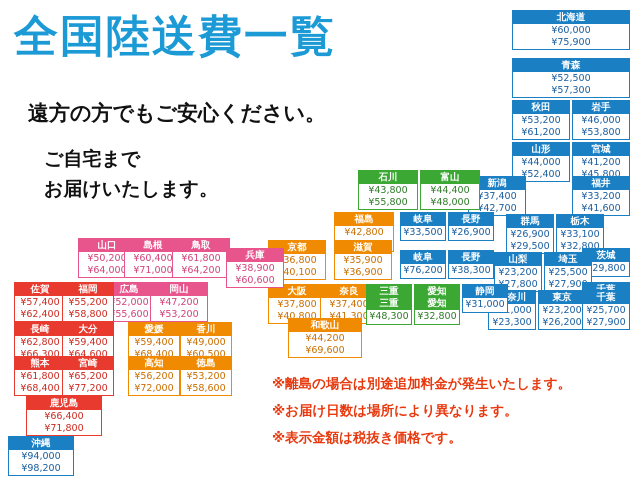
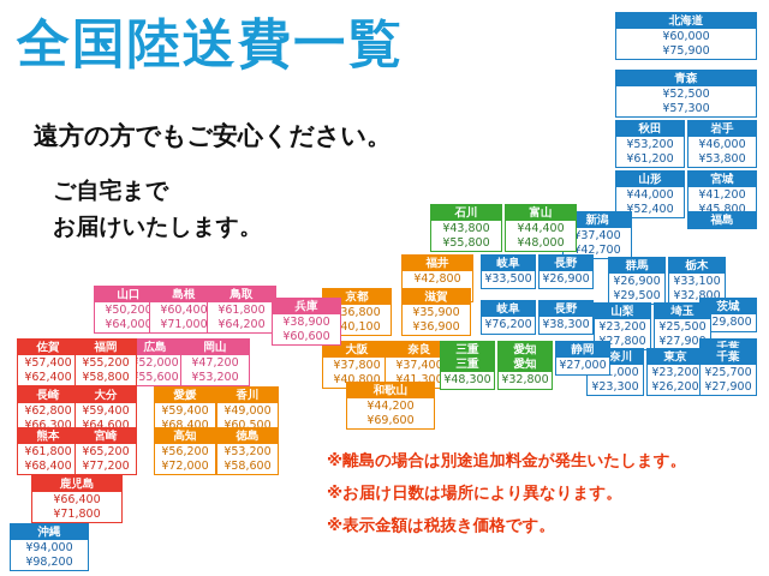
  全国陸送費一覧
  遠方の方でもご安心ください。
  ご自宅まで
  お届けいたします。
  ※離島の場合は別途追加料金が発生いたします。
  ※お届け日数は場所により異なります。
  ※表示金額は税抜き価格です。
  北海道
  ¥60,000
  ¥75,900
  青森
  ¥52,500
  ¥57,300
  秋田
  ¥53,200
  ¥61,200
  岩手
  ¥46,000
  ¥53,800
  山形
  ¥44,000
  ¥52,400
  宮城
  ¥41,200
  ¥45,800
  新潟
  ¥37,400
  ¥42,700
- 福井
+ 福島
- ¥33,200
- ¥41,600
  群馬
  ¥26,900
  ¥29,500
  栃木
  ¥33,100
  ¥32,800
  茨城
  29,800
  山梨
  ¥23,200
  7,800
  埼玉
  ¥25,500
  ¥27,90
  ¥23,300
  東京
  ¥23,200
  ¥26,200
  千葉
  ¥25,700
  ¥27,900
  石川
  ¥43,800
  ¥55,800
  富山
  ¥44,400
  ¥48,000
- 福島
+ 福井
  ¥42,800
  岐阜
  ¥33,500
  長野
  ¥26,900
  京都
  36,800
  40,100
  滋賀
  ¥35,900
  ¥36,900
  岐阜
  ¥76,200
  長野
  ¥38,300
  大阪
  ¥37,800
  ¥40,800
  奈良
  ¥37,40
  ¥41,30
  三重
  愛知
  静岡
- ¥31,000
+ ¥27,000
  三重
  ¥48,300
  愛知
  ¥32,800
  和歌山
  ¥44,200
  ¥69,600
  山口
  ¥50,20
  ¥64,00
  島根
  ¥60,400
  ¥71,000
  鳥取
  ¥61,800
  ¥64,200
  兵庫
  ¥38,900
  ¥60,600
  広島
  52,000
  55,600
  岡山
  ¥47,200
  ¥53,200
  佐賀
  ¥57,400
  ¥62,400
  福岡
  ¥55,200
  ¥58,800
  愛媛
  ¥59,400
  ¥68,400
  香川
  ¥49,000
  ¥60,500
  長崎
  ¥62,800
  ¥66,300
  大分
  ¥59,400
  ¥64,600
  高知
  ¥56,200
  ¥72,000
  徳島
  ¥53,200
  ¥58,600
  熊本
  ¥61,800
  ¥68,400
  宮崎
  ¥65,200
  ¥77,200
  鹿児島
  ¥66,400
  ¥71,800
  沖縄
  ¥94,000
  ¥98,200
